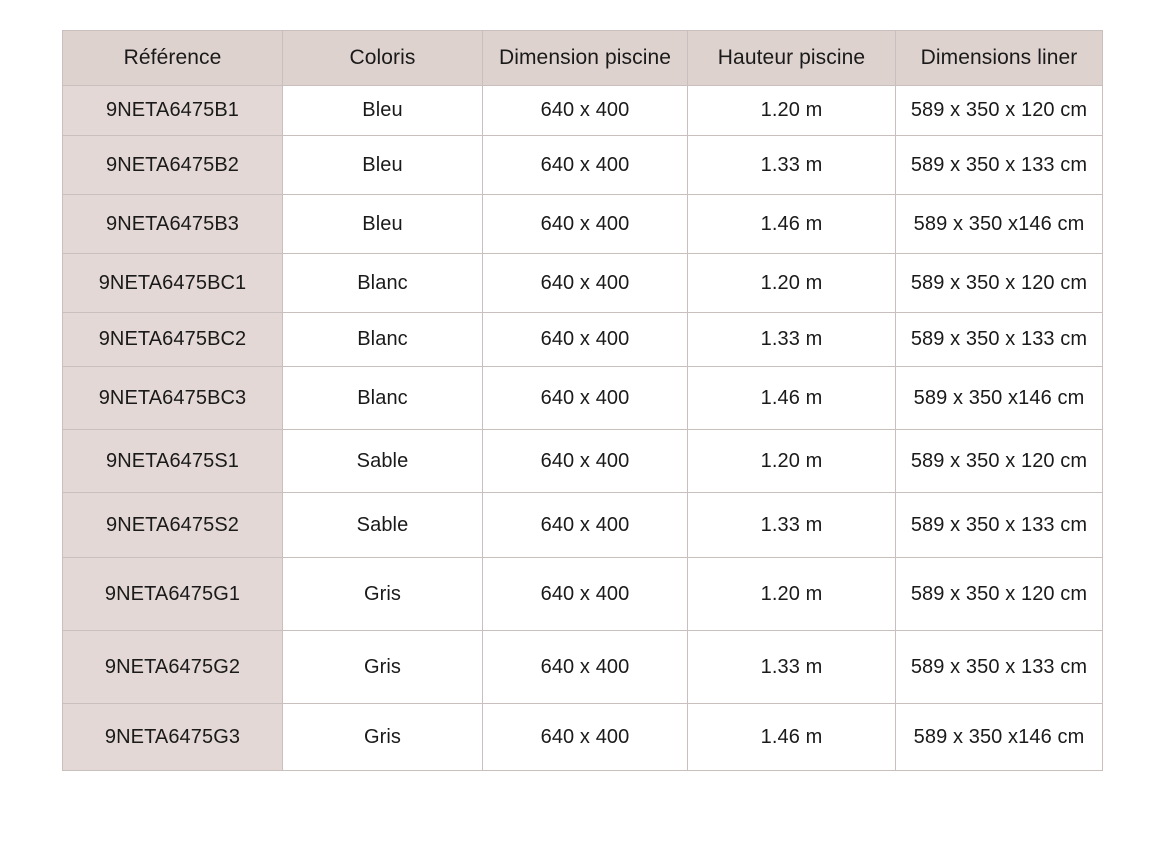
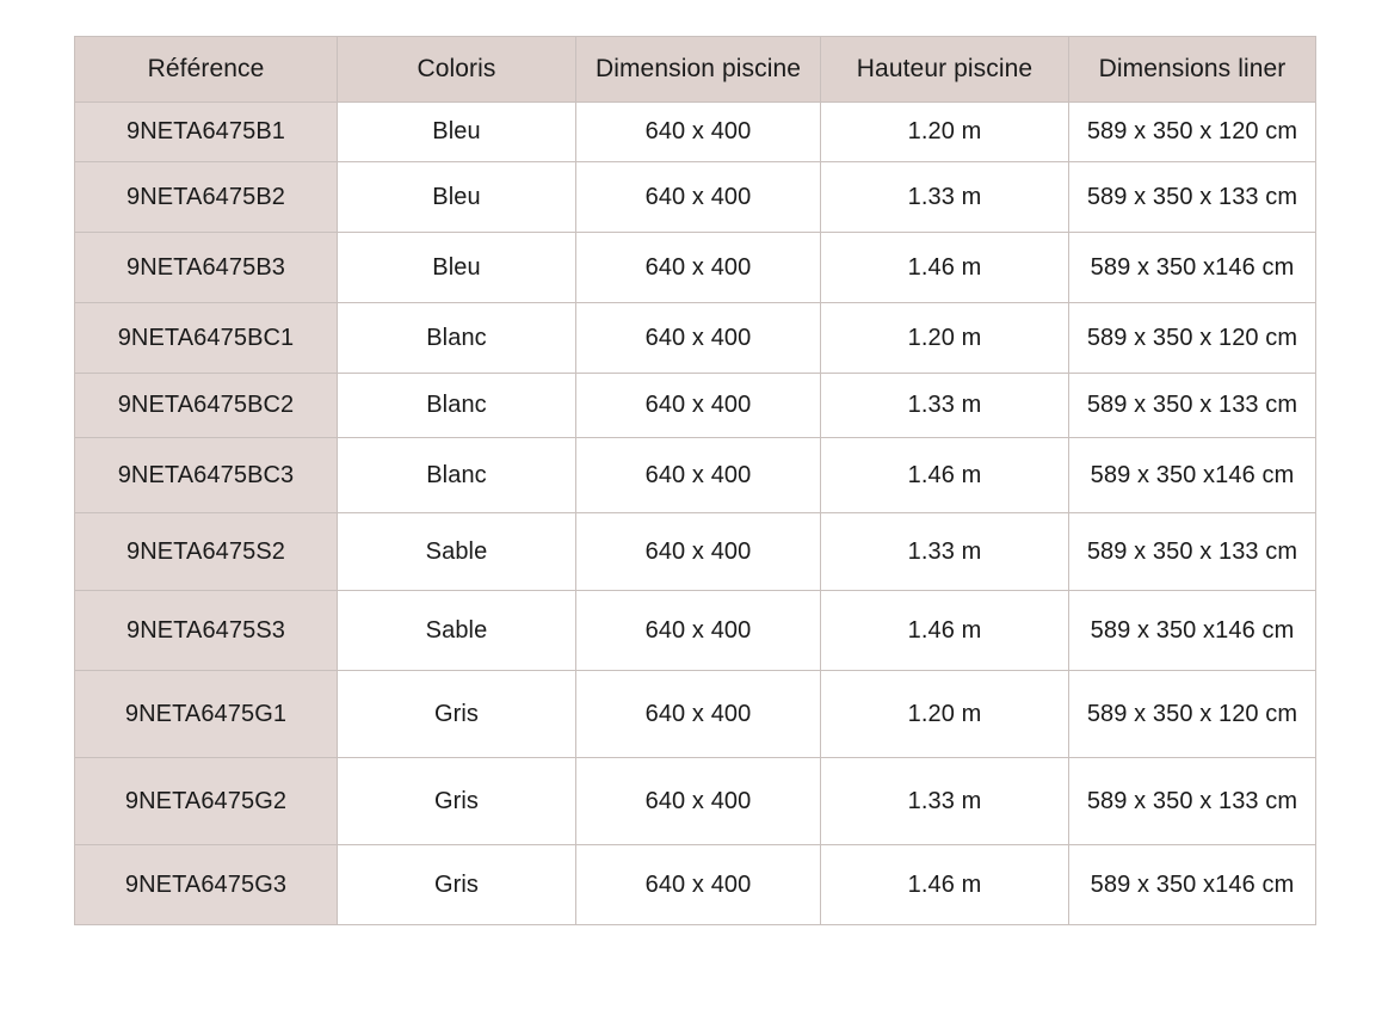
  Référence	Coloris	Dimension piscine	Hauteur piscine	Dimensions liner
  9NETA6475B1	Bleu	640 x 400	1.20 m	589 x 350 x 120 cm
  9NETA6475B2	Bleu	640 x 400	1.33 m	589 x 350 x 133 cm
  9NETA6475B3	Bleu	640 x 400	1.46 m	589 x 350 x146 cm
  9NETA6475BC1	Blanc	640 x 400	1.20 m	589 x 350 x 120 cm
  9NETA6475BC2	Blanc	640 x 400	1.33 m	589 x 350 x 133 cm
  9NETA6475BC3	Blanc	640 x 400	1.46 m	589 x 350 x146 cm
- 9NETA6475S1	Sable	640 x 400	1.20 m	589 x 350 x 120 cm
  9NETA6475S2	Sable	640 x 400	1.33 m	589 x 350 x 133 cm
+ 9NETA6475S3	Sable	640 x 400	1.46 m	589 x 350 x146 cm
  9NETA6475G1	Gris	640 x 400	1.20 m	589 x 350 x 120 cm
  9NETA6475G2	Gris	640 x 400	1.33 m	589 x 350 x 133 cm
  9NETA6475G3	Gris	640 x 400	1.46 m	589 x 350 x146 cm
